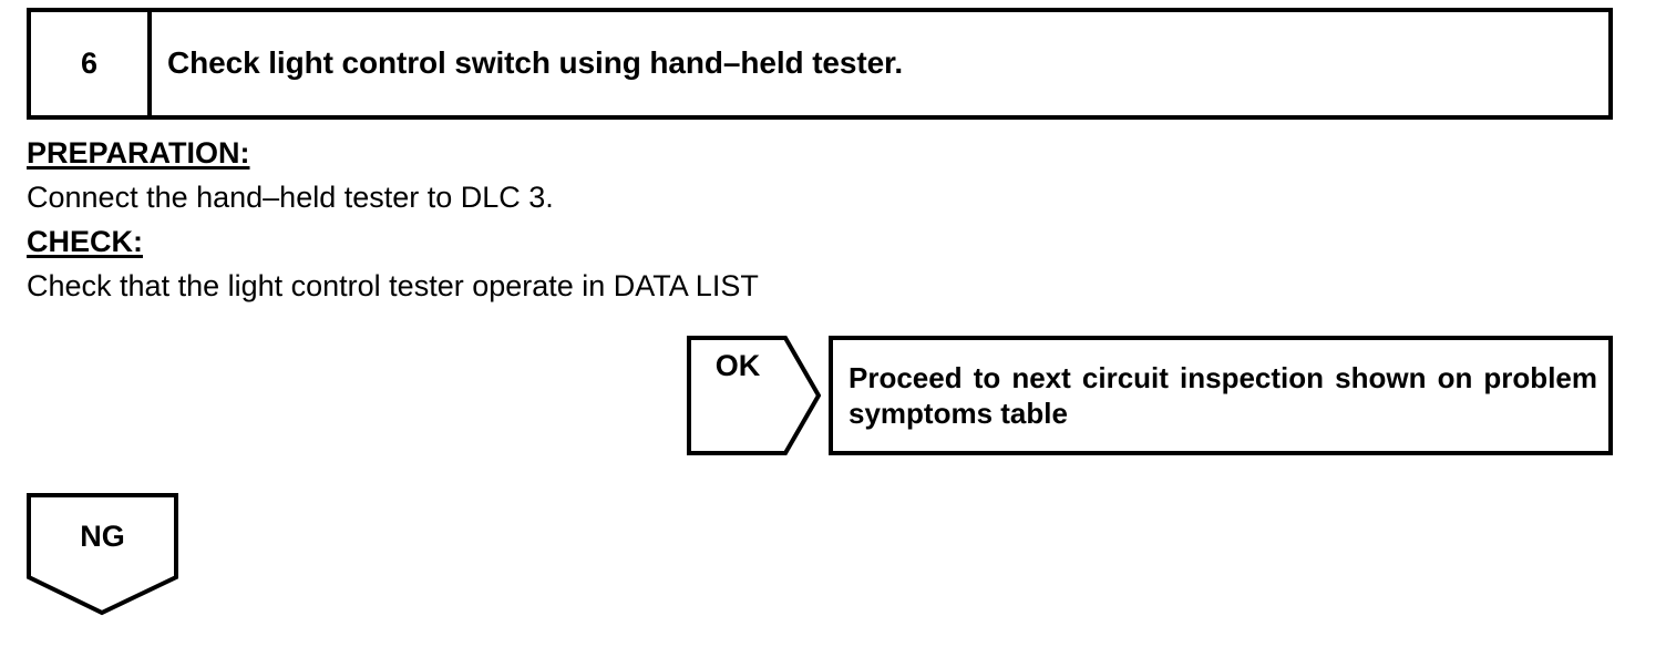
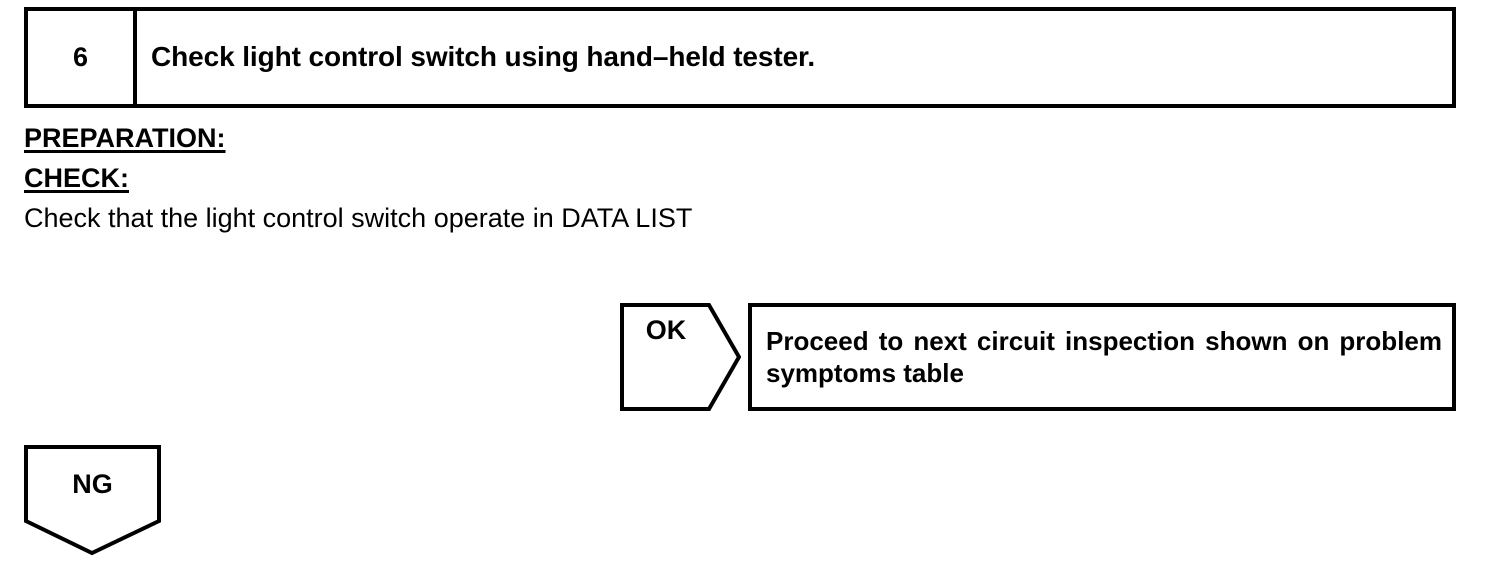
  6
  Check light control switch using hand–held tester.
  PREPARATION:
- Connect the hand–held tester to DLC 3.
  CHECK:
- Check that the light control tester operate in DATA LIST
+ Check that the light control switch operate in DATA LIST
  OK
  Proceed to next circuit inspection shown on problem symptoms table
  NG
